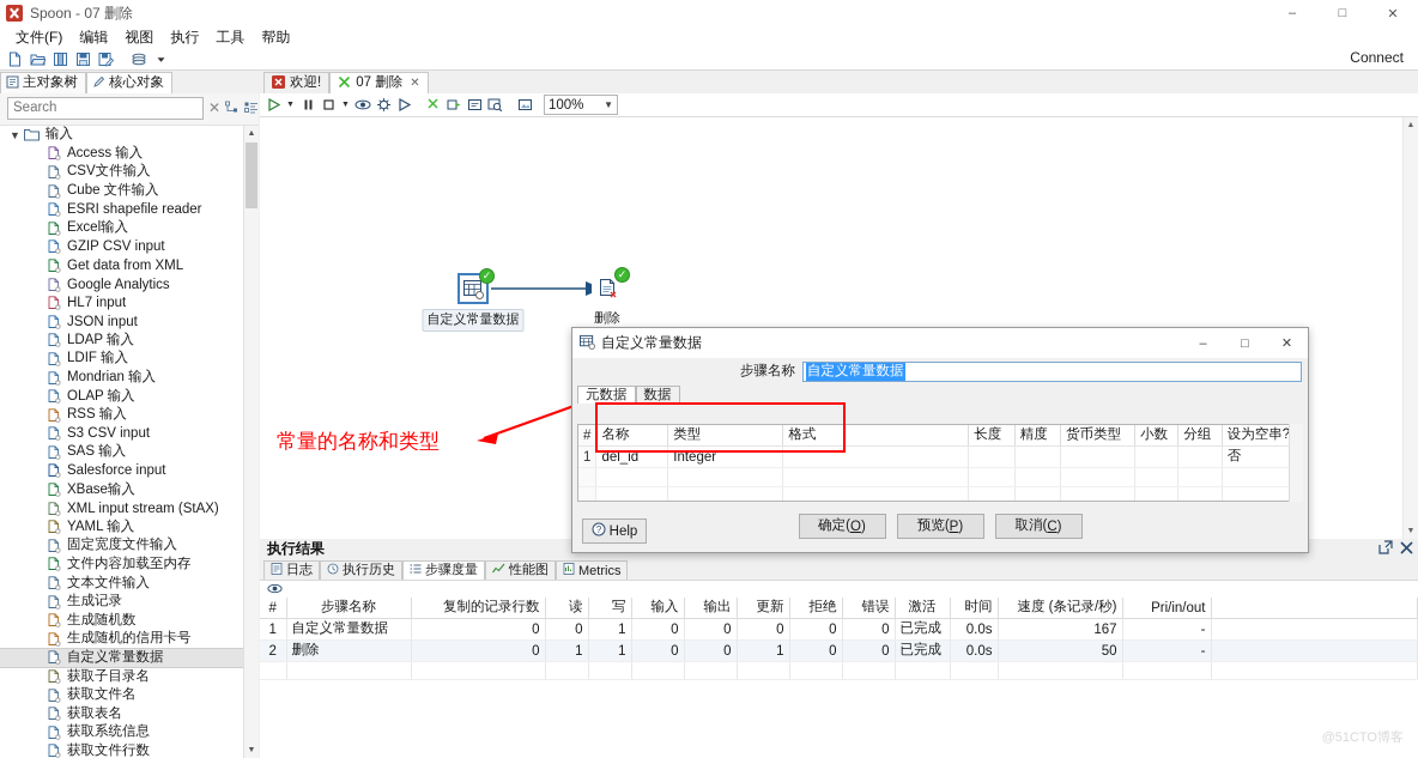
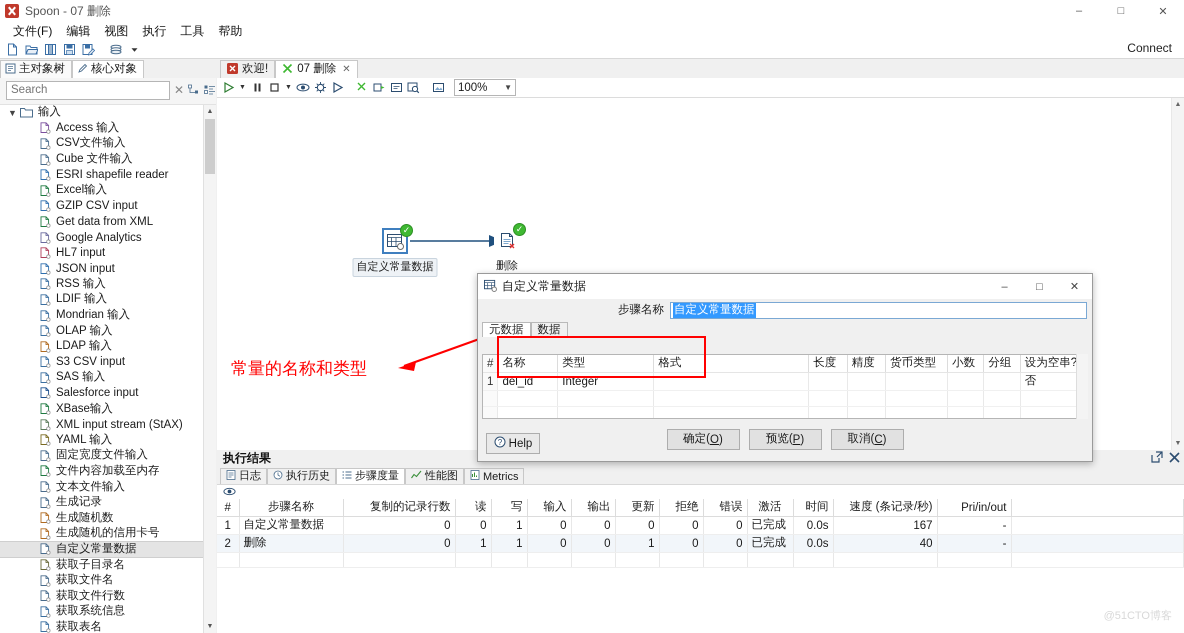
  Spoon - 07 删除
  –
  □
  ✕
  文件(F)
  编辑
  视图
  执行
  工具
  帮助
  Connect
  主对象树
  核心对象
  Search
  ✕
  ▼
  输入
  Access 输入
  CSV文件输入
  Cube 文件输入
  ESRI shapefile reader
  Excel输入
  GZIP CSV input
  Get data from XML
  Google Analytics
  HL7 input
  JSON input
- LDAP 输入
+ RSS 输入
  LDIF 输入
  Mondrian 输入
  OLAP 输入
- RSS 输入
+ LDAP 输入
  S3 CSV input
  SAS 输入
  Salesforce input
  XBase输入
  XML input stream (StAX)
  YAML 输入
  固定宽度文件输入
  文件内容加载至内存
  文本文件输入
  生成记录
  生成随机数
  生成随机的信用卡号
  自定义常量数据
  获取子目录名
  获取文件名
- 获取表名
+ 获取文件行数
  获取系统信息
- 获取文件行数
+ 获取表名
  欢迎!
  07 删除
  ✕
  100%
  ▼
  ✓
  自定义常量数据
  ✓
  删除
  执行结果
  日志
  执行历史
  步骤度量
  性能图
  Metrics
  #	步骤名称	复制的记录行数	读	写	输入	输出	更新	拒绝	错误	激活	时间	速度 (条记录/秒)	Pri/in/out
  1	自定义常量数据	0	0	1	0	0	0	0	0	已完成	0.0s	167	-
- 2	删除	0	1	1	0	0	1	0	0	已完成	0.0s	50	-
+ 2	删除	0	1	1	0	0	1	0	0	已完成	0.0s	40	-
  @51CTO博客
  常量的名称和类型
  自定义常量数据
  –
  □
  ✕
  步骤名称
  自定义常量数据
  元数据
  数据
  #	名称	类型	格式	长度	精度	货币类型	小数	分组	设为空串?
  1	del_id	Integer							否
  ?
  Help
  确定(
  O
  )
  预览(
  P
  )
  取消(
  C
  )
